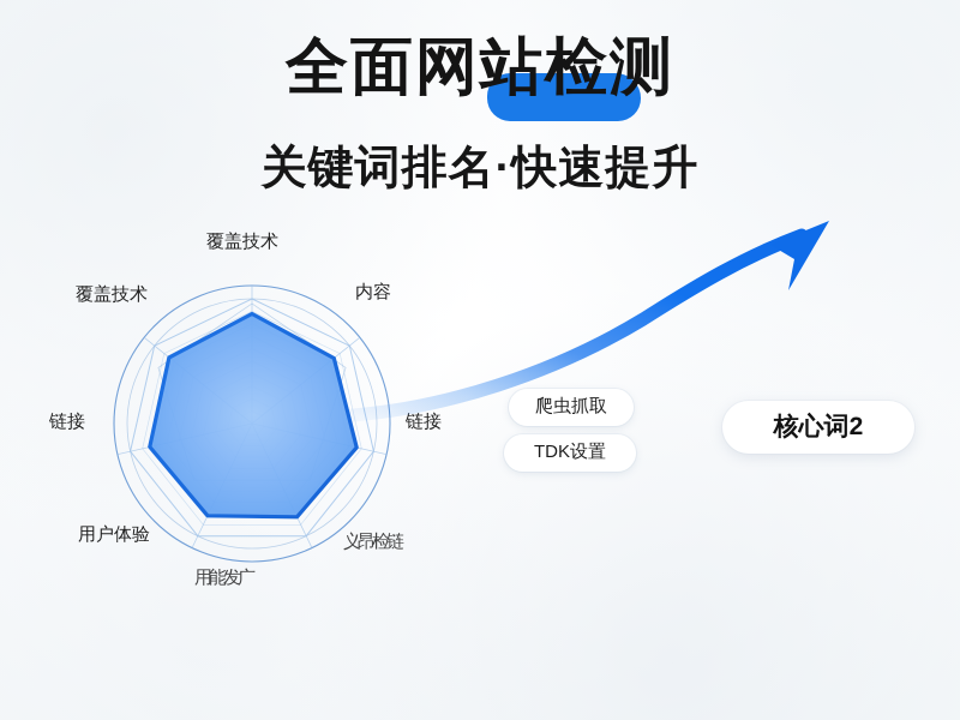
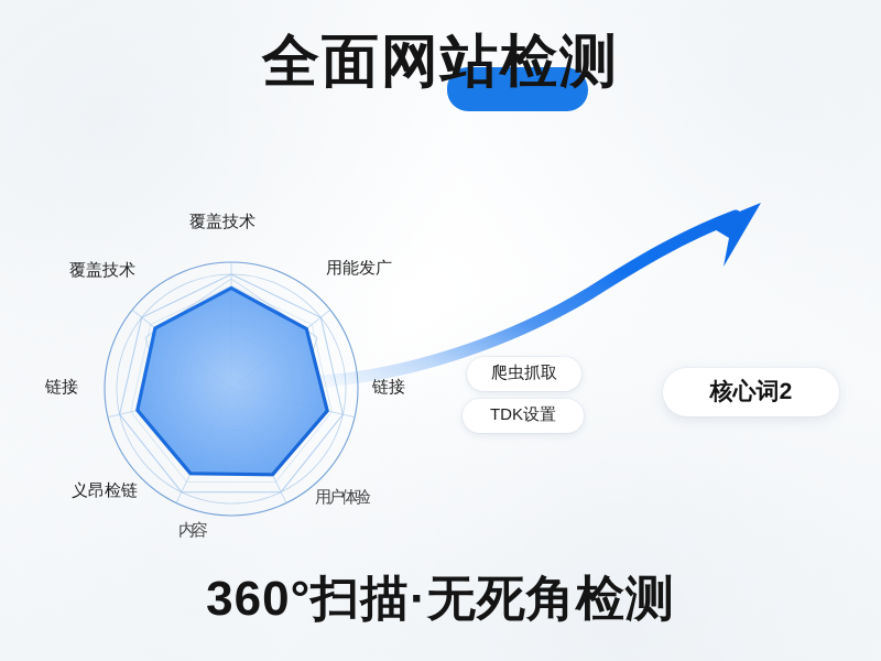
  全面网站检测
- 关键词排名·快速提升
  覆盖技术
- 内容
+ 用能发广
  链接
- 义昂检链
+ 用户体验
- 用能发广
+ 内容
- 用户体验
+ 义昂检链
  链接
  覆盖技术
  爬虫抓取
  TDK设置
  核心词2
+ 360°扫描·无死角检测
